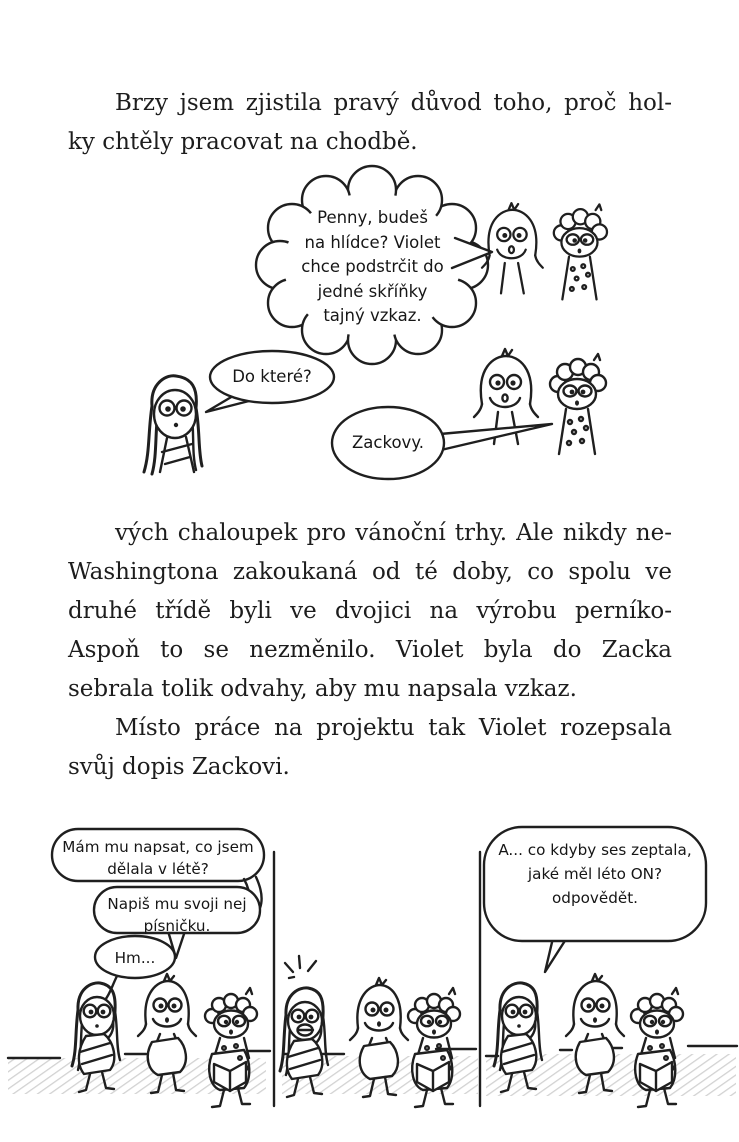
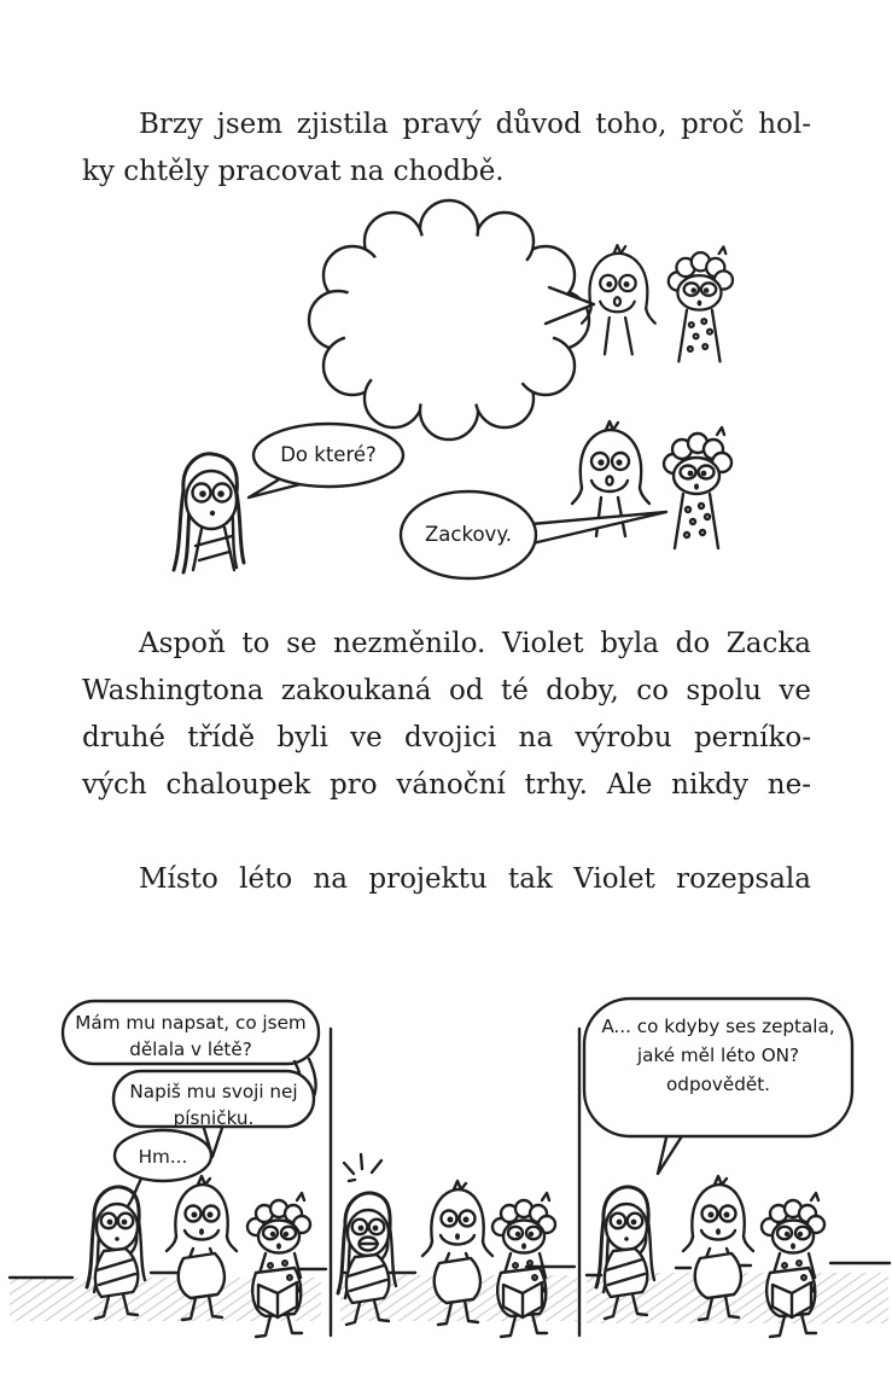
  Brzy jsem zjistila pravý důvod toho, proč hol-
  ky chtěly pracovat na chodbě.
- vých chaloupek pro vánoční trhy. Ale nikdy ne-
+ Aspoň to se nezměnilo. Violet byla do Zacka
  Washingtona zakoukaná od té doby, co spolu ve
  druhé třídě byli ve dvojici na výrobu perníko-
- Aspoň to se nezměnilo. Violet byla do Zacka
+ vých chaloupek pro vánoční trhy. Ale nikdy ne-
- sebrala tolik odvahy, aby mu napsala vzkaz.
- Místo práce na projektu tak Violet rozepsala
+ Místo léto na projektu tak Violet rozepsala
- svůj dopis Zackovi.
- Penny, budeš
- na hlídce? Violet
- chce podstrčit do
- jedné skříňky
- tajný vzkaz.
  Do které?
  Zackovy.
  Mám mu napsat, co jsem
  dělala v létě?
  Napiš mu svoji nej
  písničku.
  Hm...
  A... co kdyby ses zeptala,
  jaké měl léto ON?
  odpovědět.
